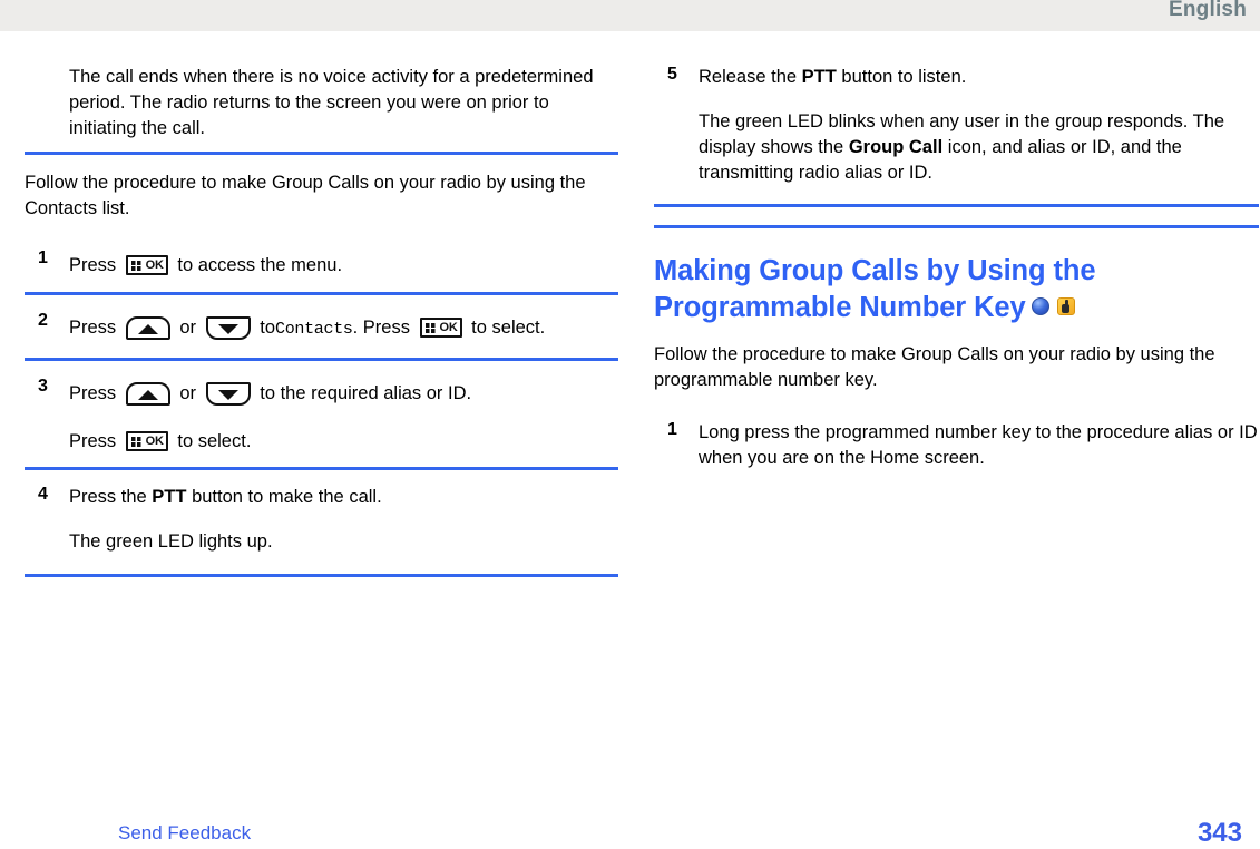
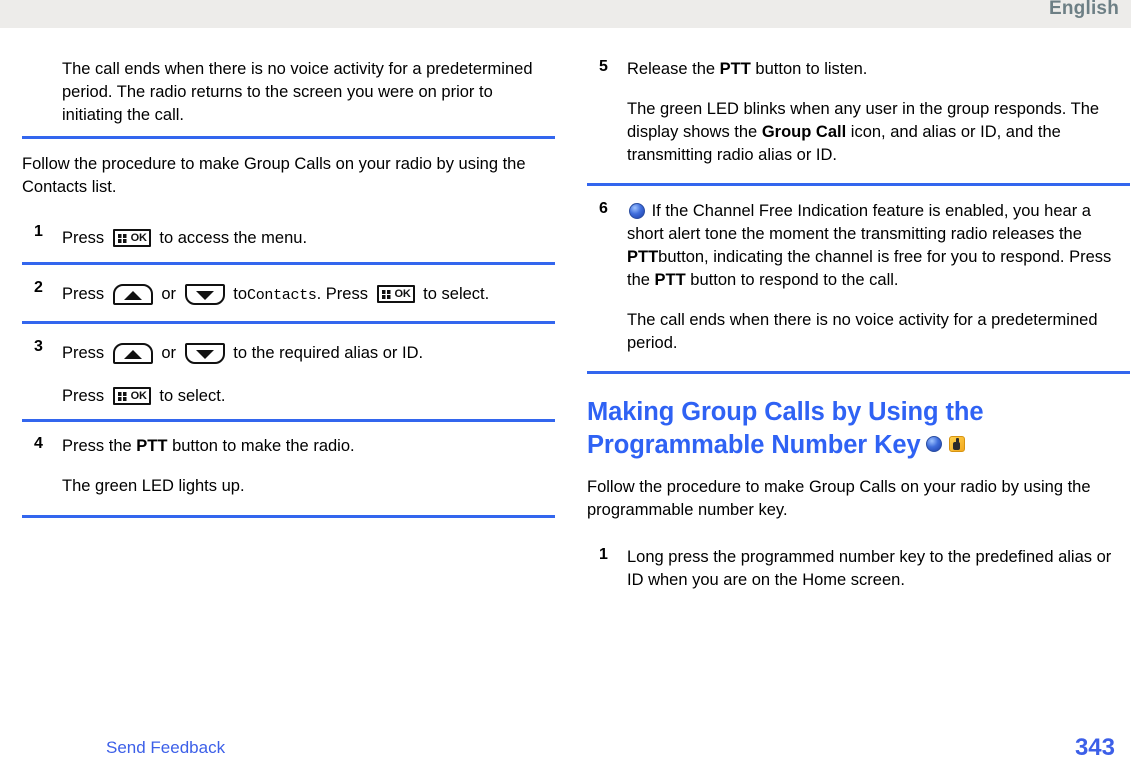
  English
  The call ends when there is no voice activity for a predetermined period. The radio returns to the screen you were on prior to initiating the call.
  Follow the procedure to make Group Calls on your radio by using the Contacts list.
  1
  Press
  OK
  to access the menu.
  2
  Press or toContacts. Press
  OK
  to select.
  3
  Press or to the required alias or ID.
  Press
  OK
  to select.
  4
- Press the PTT button to make the call.
+ Press the PTT button to make the radio.
  The green LED lights up.
  5
  Release the PTT button to listen.
  The green LED blinks when any user in the group responds. The display shows the Group Call icon, and alias or ID, and the transmitting radio alias or ID.
+ 6
+ If the Channel Free Indication feature is enabled, you hear a short alert tone the moment the transmitting radio releases the PTTbutton, indicating the channel is free for you to respond. Press the PTT button to respond to the call.
+ The call ends when there is no voice activity for a predetermined period.
  Making Group Calls by Using the Programmable Number Key
  Follow the procedure to make Group Calls on your radio by using the programmable number key.
  1
- Long press the programmed number key to the procedure alias or ID when you are on the Home screen.
+ Long press the programmed number key to the predefined alias or ID when you are on the Home screen.
  Send Feedback
  343
